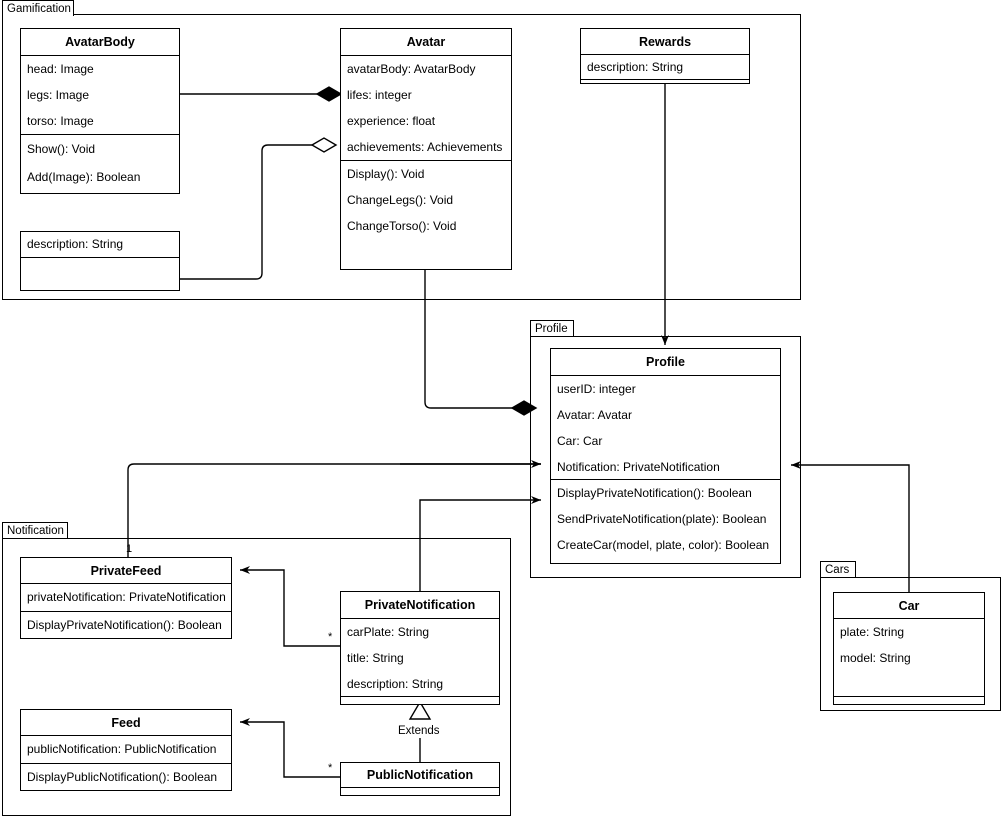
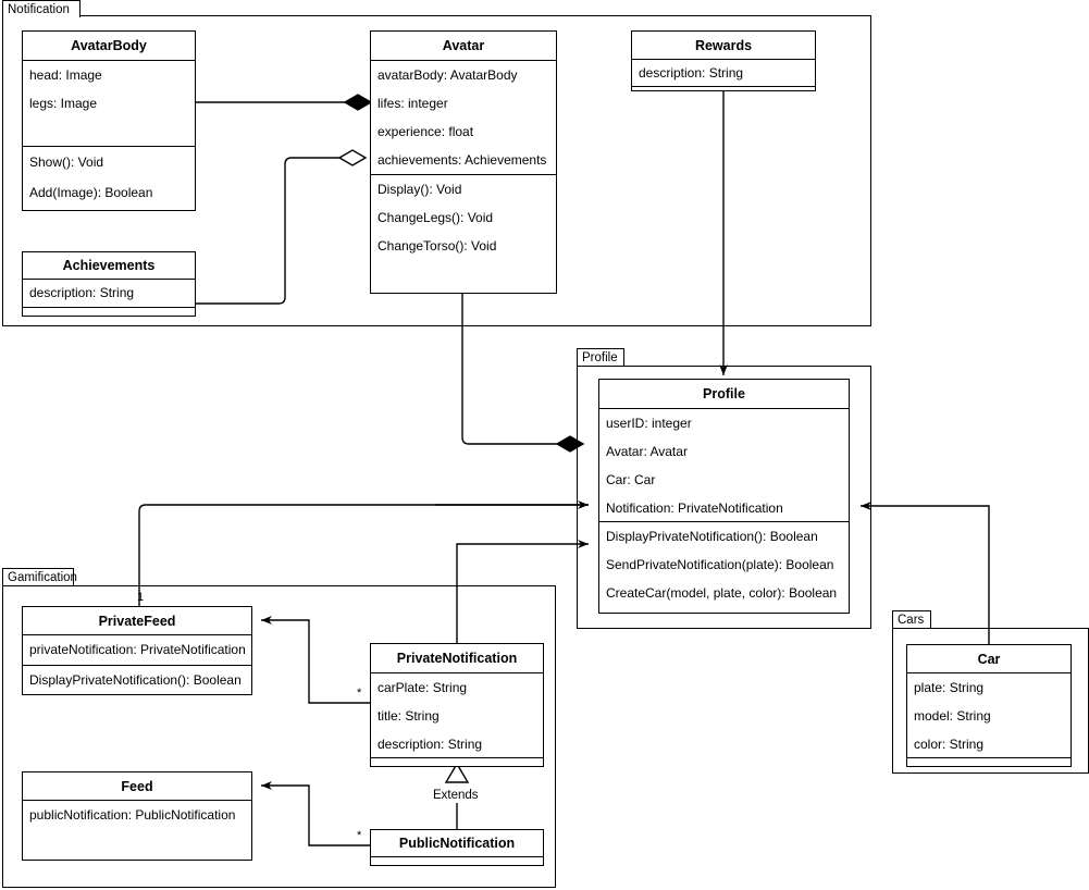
- Gamification
+ Notification
  Profile
- Notification
+ Gamification
  Cars
  AvatarBody
  head: Image
  legs: Image
- torso: Image
  Show(): Void
  Add(Image): Boolean
+ Achievements
  description: String
  Avatar
  avatarBody: AvatarBody
  lifes: integer
  experience: float
  achievements: Achievements
  Display(): Void
  ChangeLegs(): Void
  ChangeTorso(): Void
  Rewards
  description: String
  Profile
  userID: integer
  Avatar: Avatar
  Car: Car
  Notification: PrivateNotification
  DisplayPrivateNotification(): Boolean
  SendPrivateNotification(plate): Boolean
  CreateCar(model, plate, color): Boolean
  PrivateFeed
  privateNotification: PrivateNotification
  DisplayPrivateNotification(): Boolean
  Feed
  publicNotification: PublicNotification
- DisplayPublicNotification(): Boolean
  PrivateNotification
  carPlate: String
  title: String
  description: String
  PublicNotification
  Car
  plate: String
  model: String
+ color: String
  1
  *
  *
  Extends
